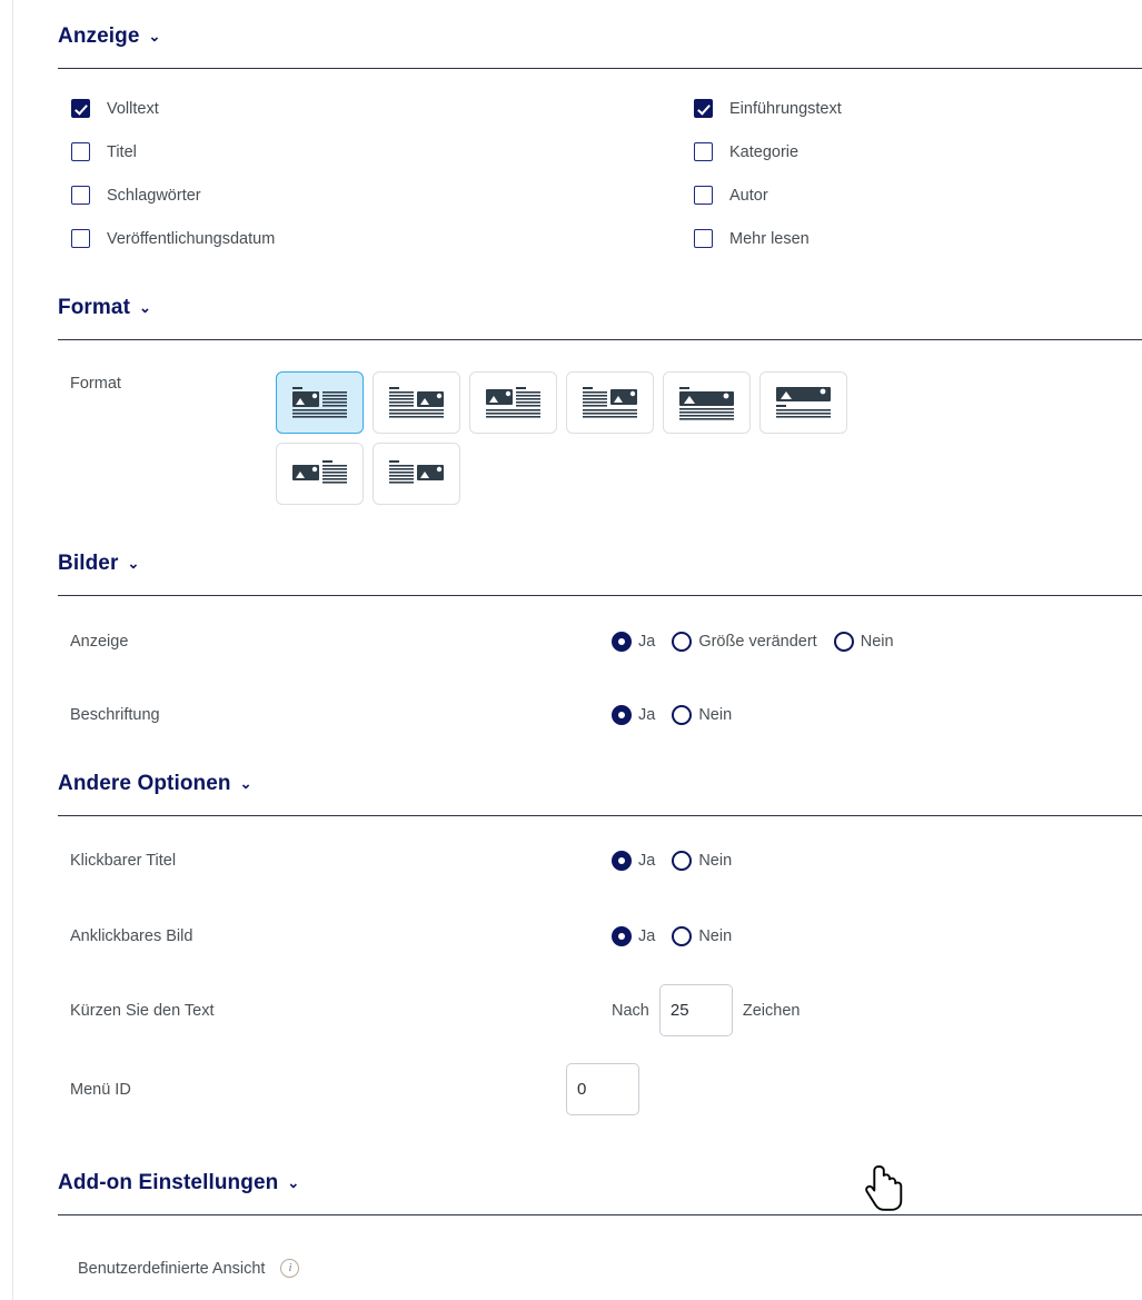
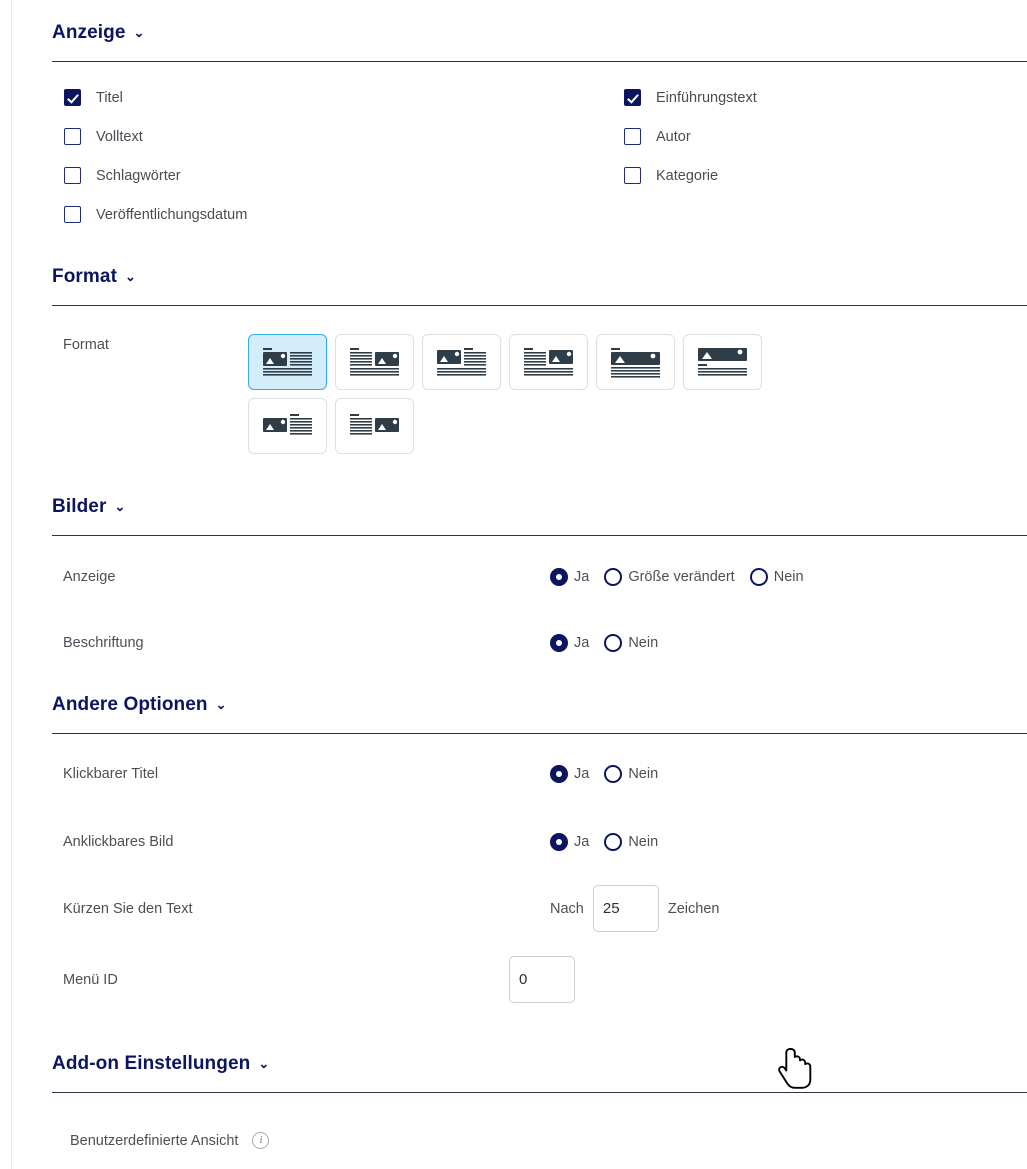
  Anzeige
  ⌄
- Volltext
+ Titel
  Einführungstext
- Titel
+ Volltext
- Kategorie
+ Autor
  Schlagwörter
- Autor
+ Kategorie
  Veröffentlichungsdatum
- Mehr lesen
  Format
  ⌄
  Format
  Bilder
  ⌄
  Anzeige
  Ja
  Größe verändert
  Nein
  Beschriftung
  Ja
  Nein
  Andere Optionen
  ⌄
  Klickbarer Titel
  Ja
  Nein
  Anklickbares Bild
  Ja
  Nein
  Kürzen Sie den Text
  Nach
  25
  Zeichen
  Menü ID
  0
  Add-on Einstellungen
  ⌄
  Benutzerdefinierte Ansicht
  i
